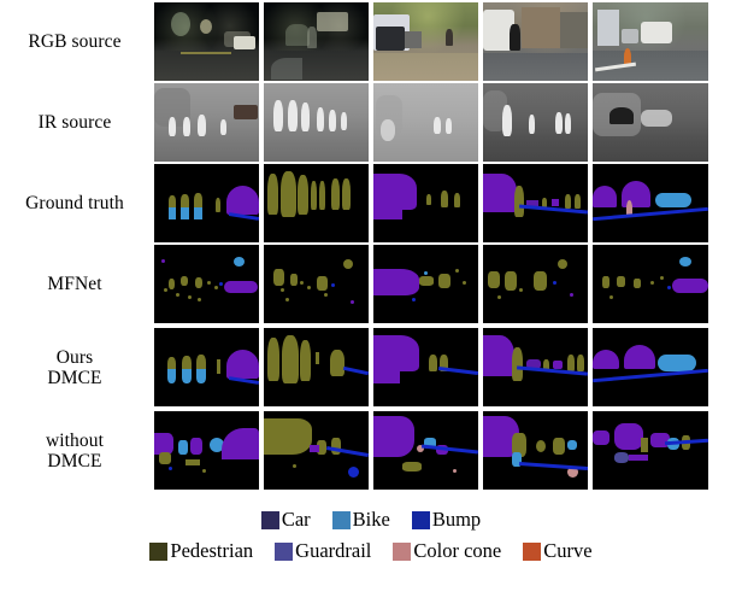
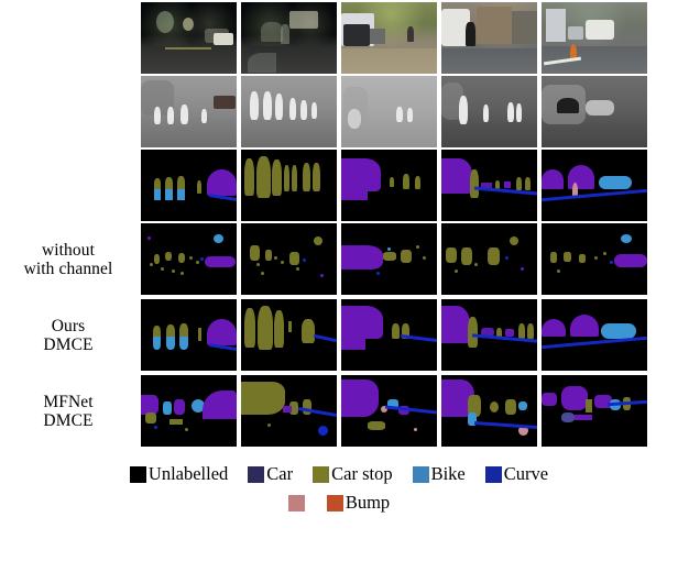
- RGB source
- IR source
- Ground truth
- MFNet
+ without
+ with channel
  Ours
  DMCE
- without
+ MFNet
  DMCE
+ Unlabelled
  Car
+ Car stop
  Bike
- Bump
+ Curve
- Pedestrian
- Guardrail
- Color cone
- Curve
+ Bump
